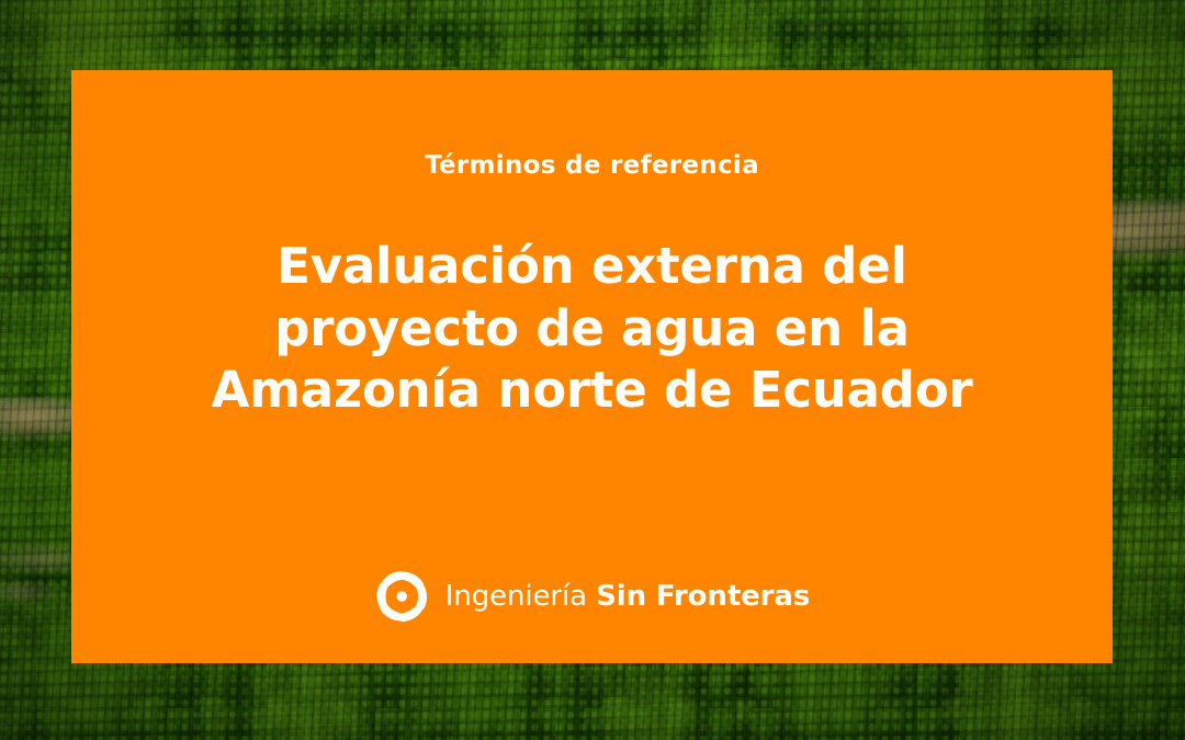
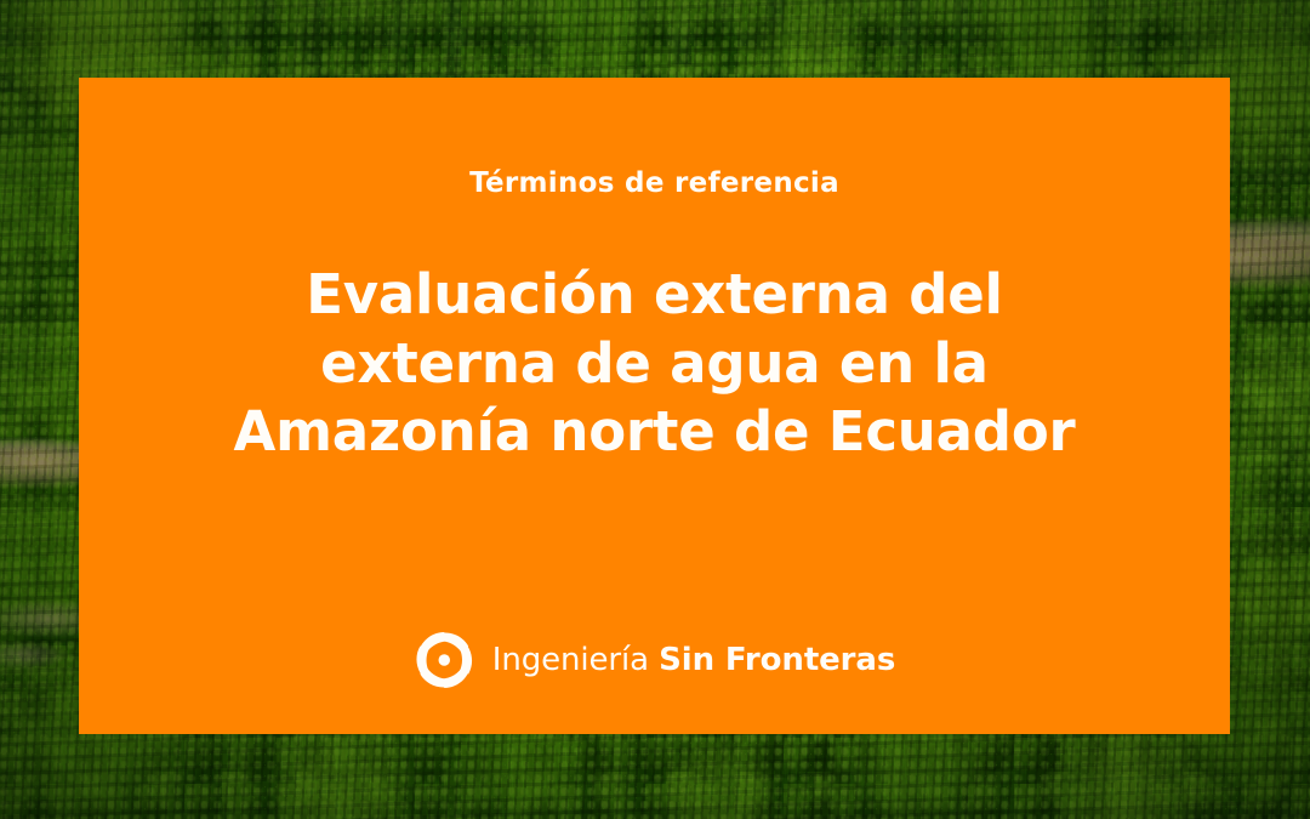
  Términos de referencia
  Evaluación externa del
- proyecto de agua en la
+ externa de agua en la
  Amazonía norte de Ecuador
  Ingeniería Sin Fronteras
